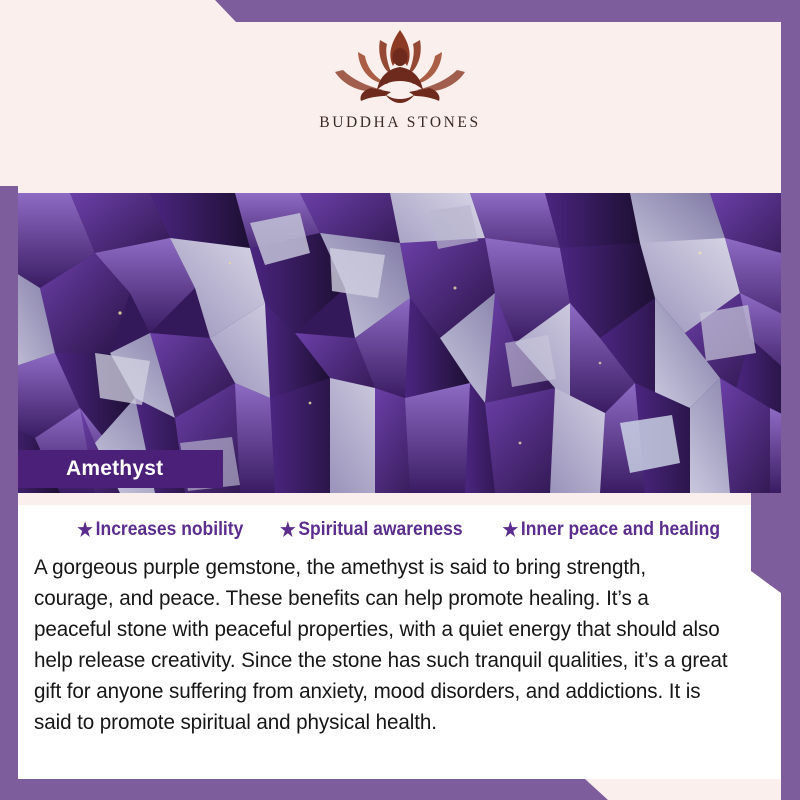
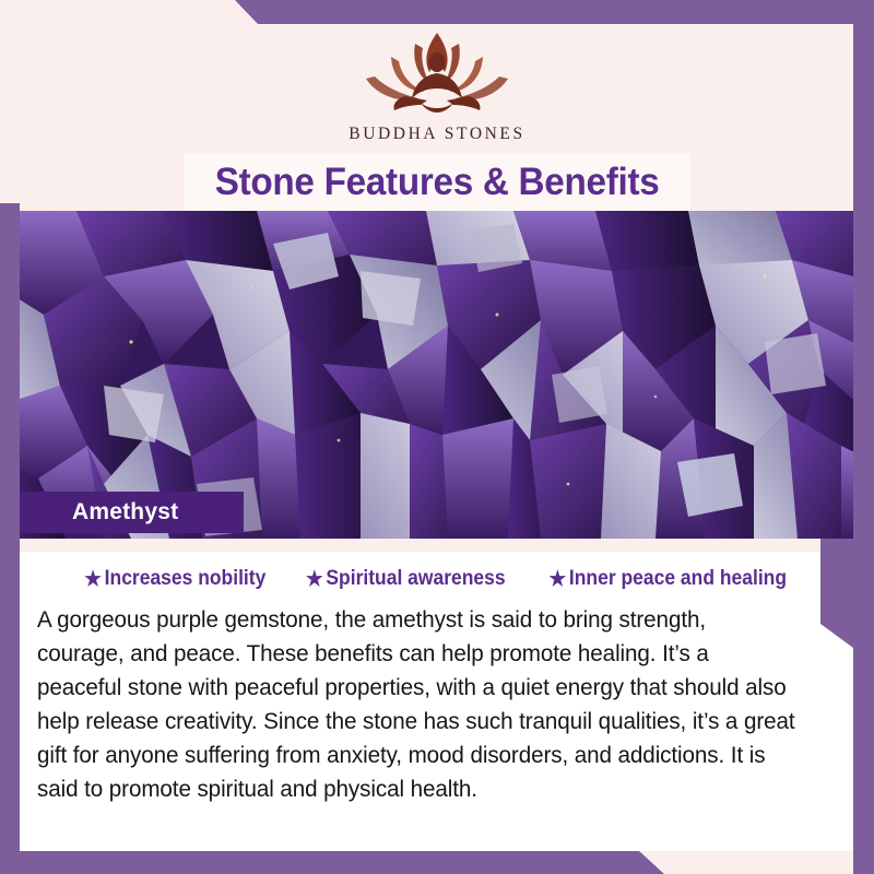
  BUDDHA STONES
+ Stone Features & Benefits
  Amethyst
  ★
  Increases nobility
  ★
  Spiritual awareness
  ★
  Inner peace and healing
  A gorgeous purple gemstone, the amethyst is said to bring strength, courage, and peace. These benefits can help promote healing. It’s a peaceful stone with peaceful properties, with a quiet energy that should also help release creativity. Since the stone has such tranquil qualities, it’s a great gift for anyone suffering from anxiety, mood disorders, and addictions. It is said to promote spiritual and physical health.
